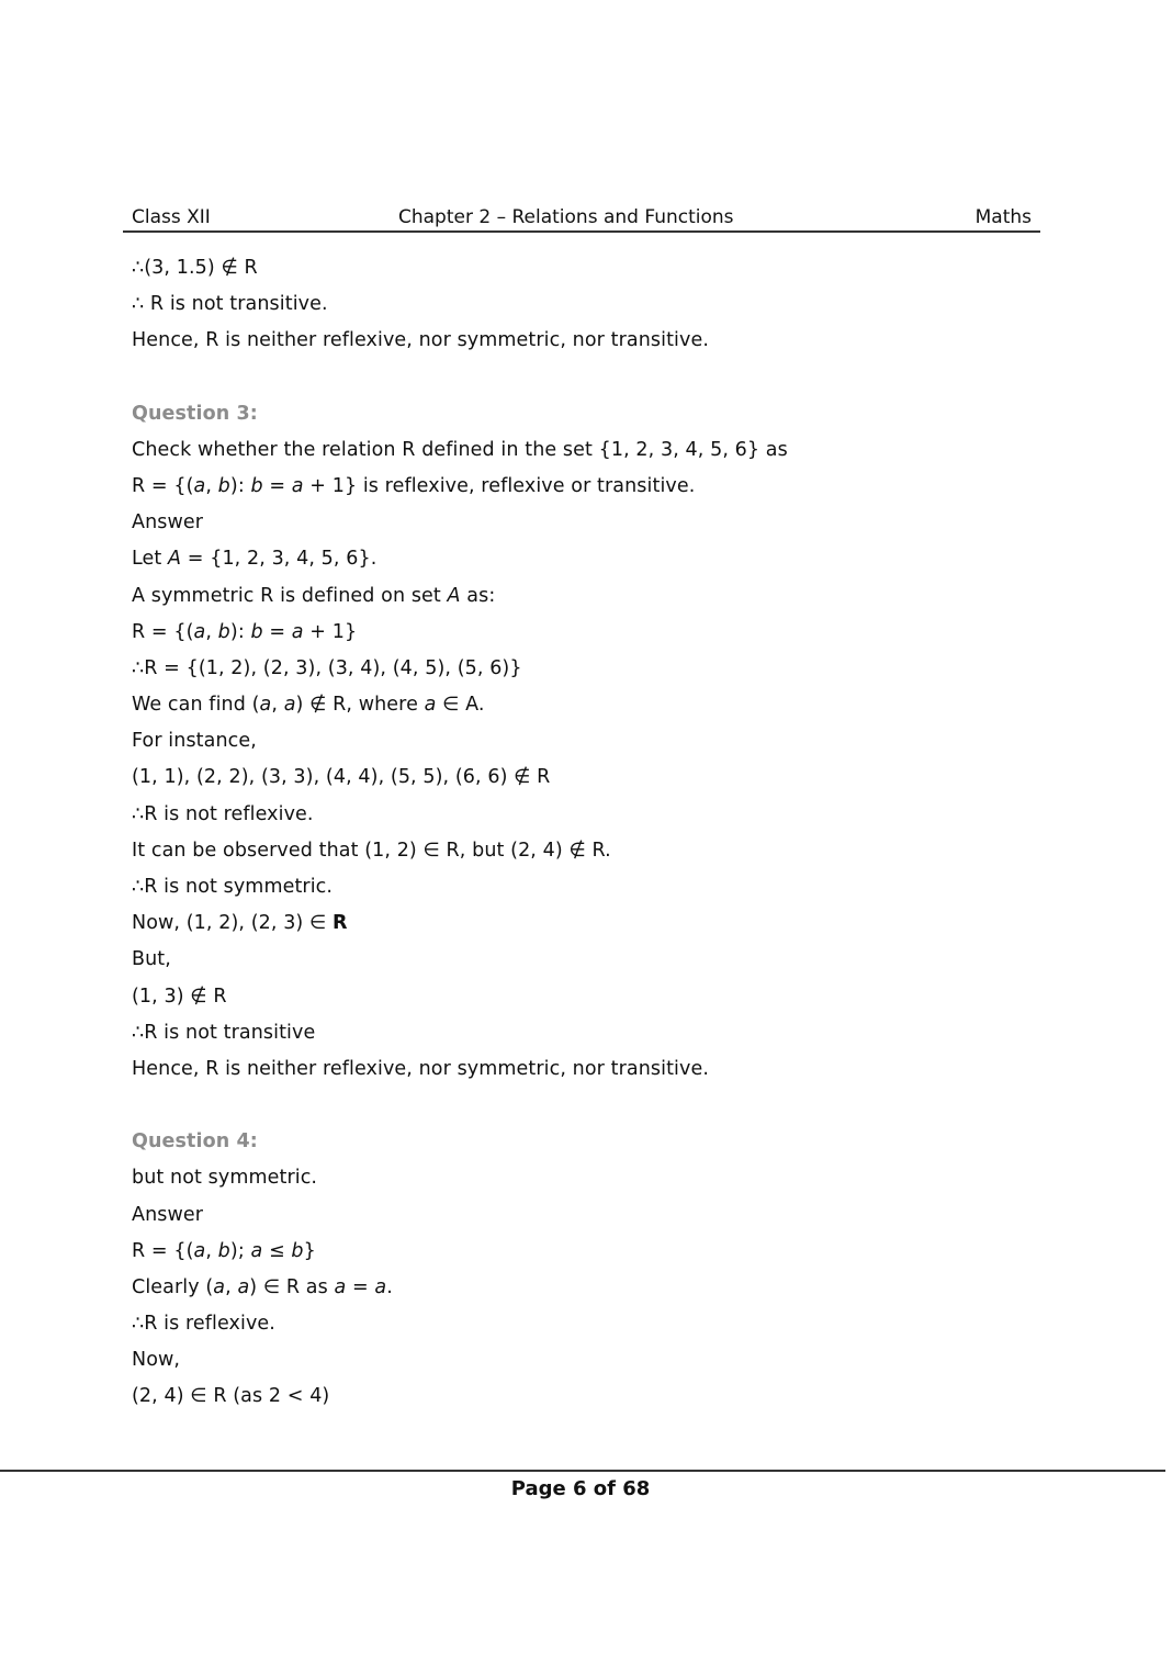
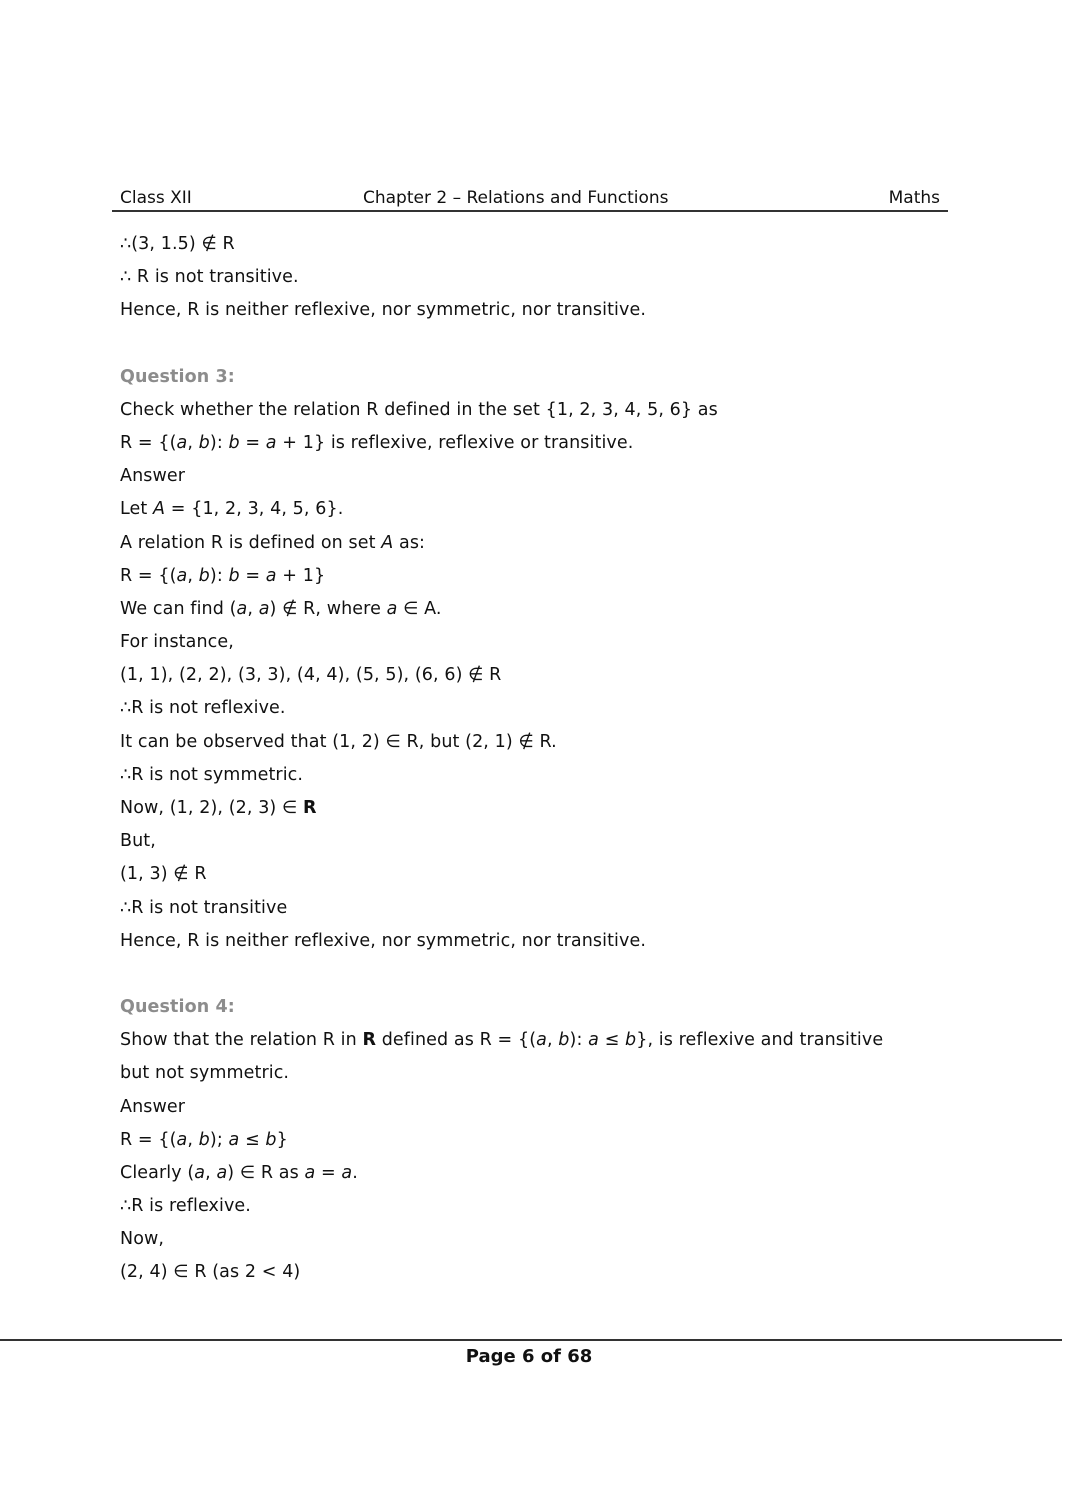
  Class XII
  Chapter 2 – Relations and Functions
  Maths
  ∴(3, 1.5) ∉ R
  ∴ R is not transitive.
  Hence, R is neither reflexive, nor symmetric, nor transitive.
  Question 3:
  Check whether the relation R defined in the set {1, 2, 3, 4, 5, 6} as
  R = {(a, b): b = a + 1} is reflexive, reflexive or transitive.
  Answer
  Let A = {1, 2, 3, 4, 5, 6}.
- A symmetric R is defined on set A as:
+ A relation R is defined on set A as:
  R = {(a, b): b = a + 1}
- ∴R = {(1, 2), (2, 3), (3, 4), (4, 5), (5, 6)}
  We can find (a, a) ∉ R, where a ∈ A.
  For instance,
  (1, 1), (2, 2), (3, 3), (4, 4), (5, 5), (6, 6) ∉ R
  ∴R is not reflexive.
- It can be observed that (1, 2) ∈ R, but (2, 4) ∉ R.
+ It can be observed that (1, 2) ∈ R, but (2, 1) ∉ R.
  ∴R is not symmetric.
  Now, (1, 2), (2, 3) ∈ R
  But,
  (1, 3) ∉ R
  ∴R is not transitive
  Hence, R is neither reflexive, nor symmetric, nor transitive.
  Question 4:
+ Show that the relation R in R defined as R = {(a, b): a ≤ b}, is reflexive and transitive
  but not symmetric.
  Answer
  R = {(a, b); a ≤ b}
  Clearly (a, a) ∈ R as a = a.
  ∴R is reflexive.
  Now,
  (2, 4) ∈ R (as 2 < 4)
  Page 6 of 68
